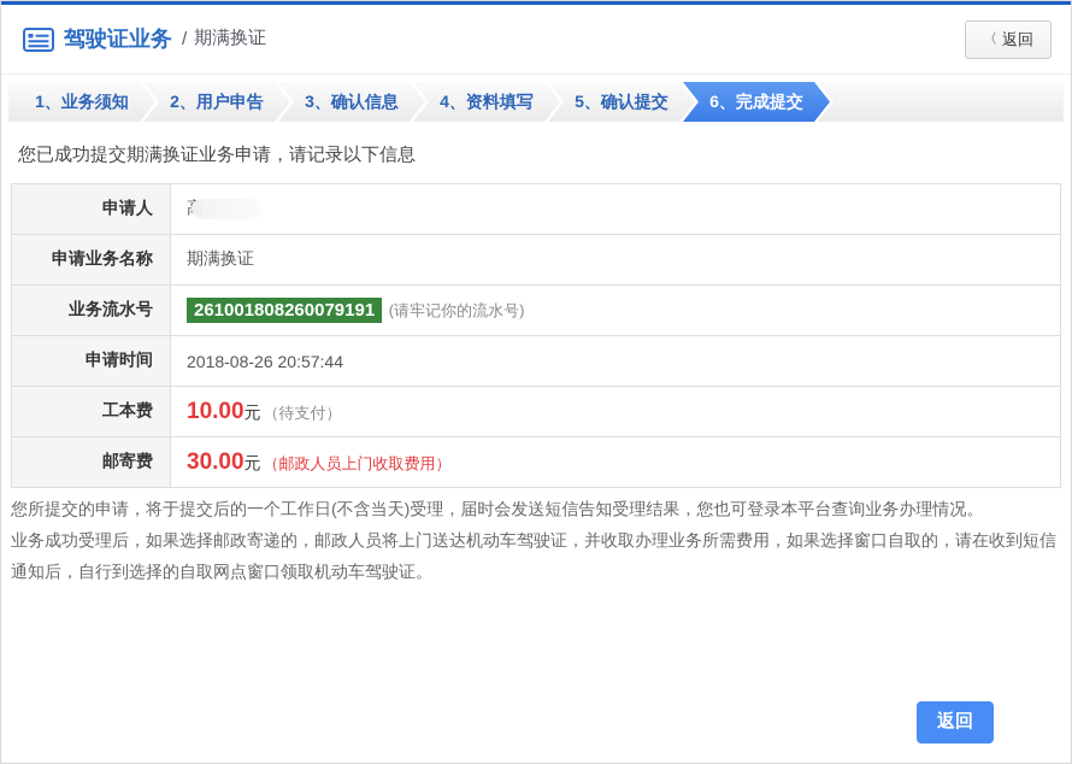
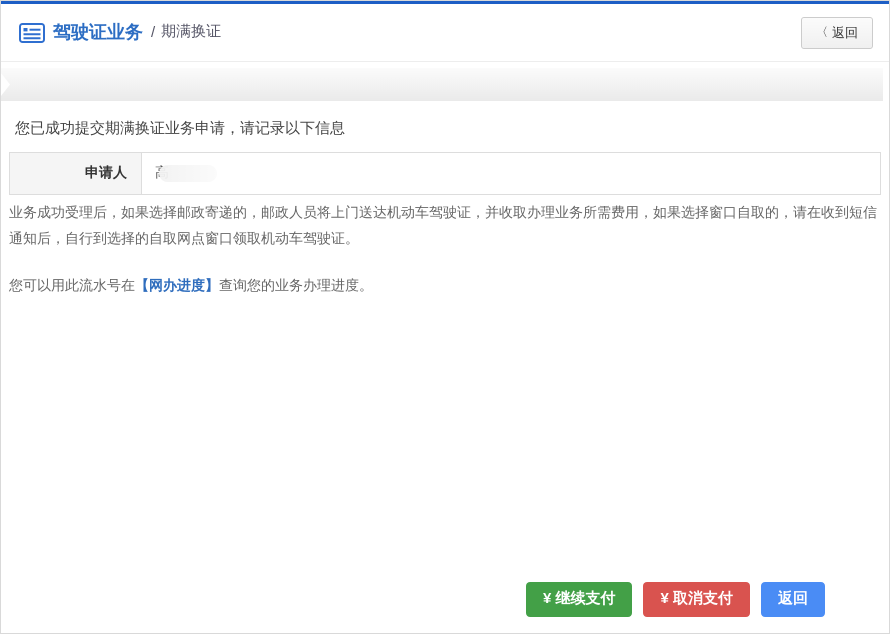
  驾驶证业务
  /
  期满换证
  〈
  返回
- 1、业务须知
- 2、用户申告
- 3、确认信息
- 4、资料填写
- 5、确认提交
- 6、完成提交
  您已成功提交期满换证业务申请，请记录以下信息
  申请人
- 申请业务名称	期满换证
- 业务流水号	261001808260079191 (请牢记你的流水号)
- 申请时间	2018-08-26 20:57:44
- 工本费	10.00元 （待支付）
- 邮寄费	30.00元 （邮政人员上门收取费用）
- 您所提交的申请，将于提交后的一个工作日(不含当天)受理，届时会发送短信告知受理结果，您也可登录本平台查询业务办理情况。
  业务成功受理后，如果选择邮政寄递的，邮政人员将上门送达机动车驾驶证，并收取办理业务所需费用，如果选择窗口自取的，请在收到短信通知后，自行到选择的自取网点窗口领取机动车驾驶证。
+ 您可以用此流水号在【网办进度】查询您的业务办理进度。
+ ¥ 继续支付
+ ¥ 取消支付
  返回
